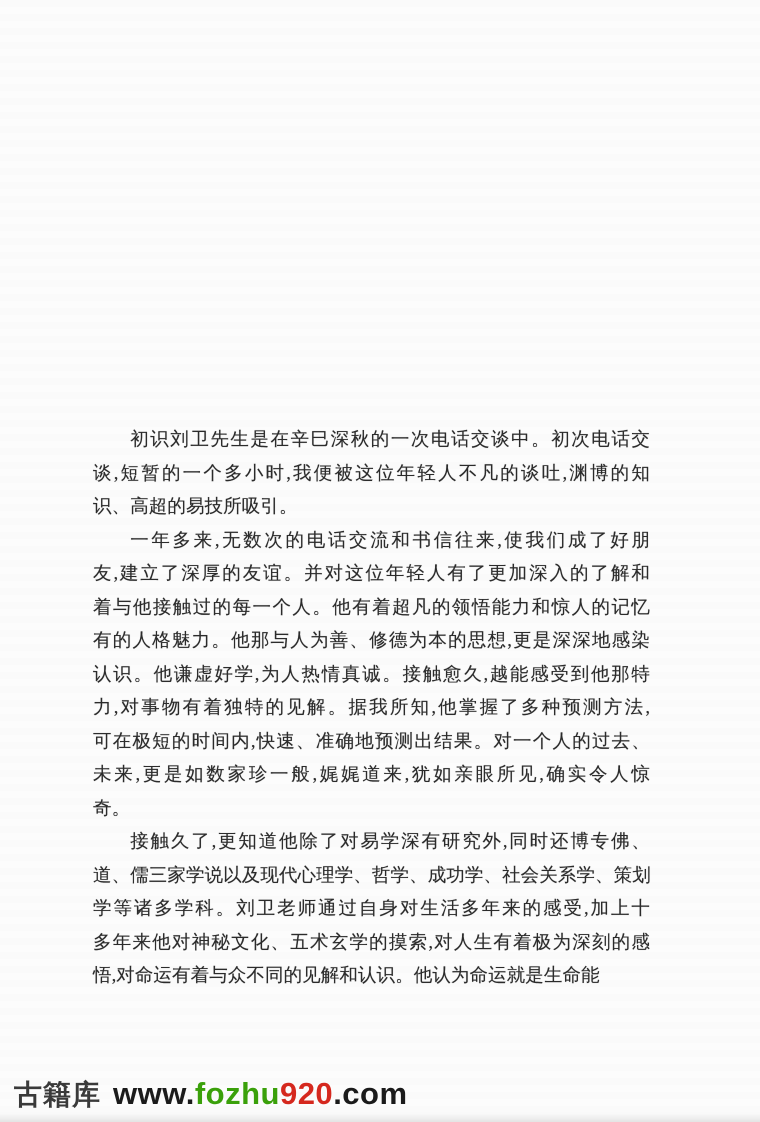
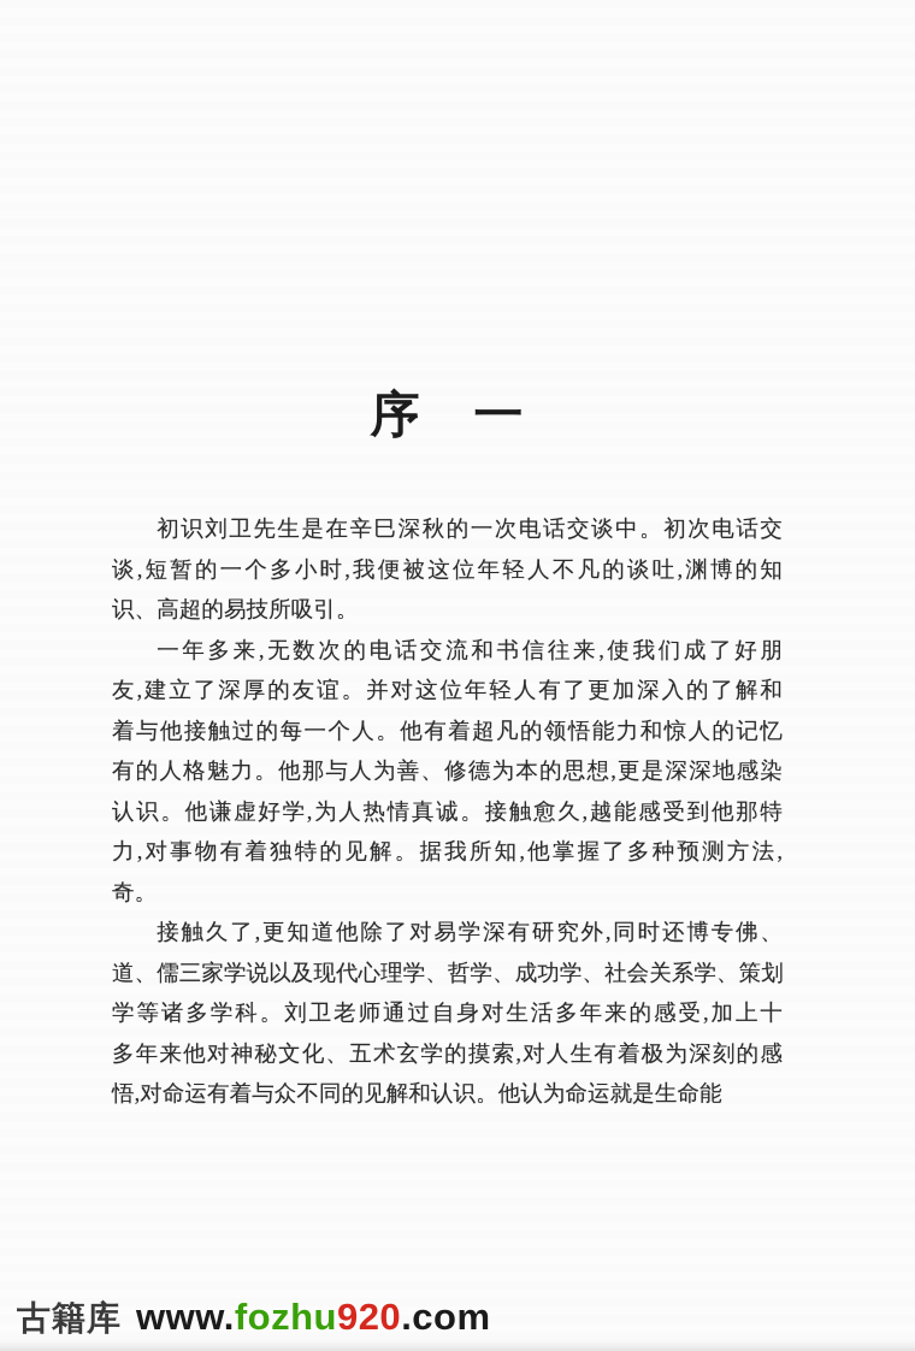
+ 序 一
  初识刘卫先生是在辛巳深秋的一次电话交谈中。初次电话交
  谈,短暂的一个多小时,我便被这位年轻人不凡的谈吐,渊博的知
  识、高超的易技所吸引。
  一年多来,无数次的电话交流和书信往来,使我们成了好朋
  友,建立了深厚的友谊。并对这位年轻人有了更加深入的了解和
  着与他接触过的每一个人。他有着超凡的领悟能力和惊人的记忆
  有的人格魅力。他那与人为善、修德为本的思想,更是深深地感染
  认识。他谦虚好学,为人热情真诚。接触愈久,越能感受到他那特
  力,对事物有着独特的见解。据我所知,他掌握了多种预测方法,
- 可在极短的时间内,快速、准确地预测出结果。对一个人的过去、
- 未来,更是如数家珍一般,娓娓道来,犹如亲眼所见,确实令人惊
  奇。
  接触久了,更知道他除了对易学深有研究外,同时还博专佛、
  道、儒三家学说以及现代心理学、哲学、成功学、社会关系学、策划
  学等诸多学科。刘卫老师通过自身对生活多年来的感受,加上十
  多年来他对神秘文化、五术玄学的摸索,对人生有着极为深刻的感
  悟,对命运有着与众不同的见解和认识。他认为命运就是生命能
  古籍库
  www.fozhu920.com
